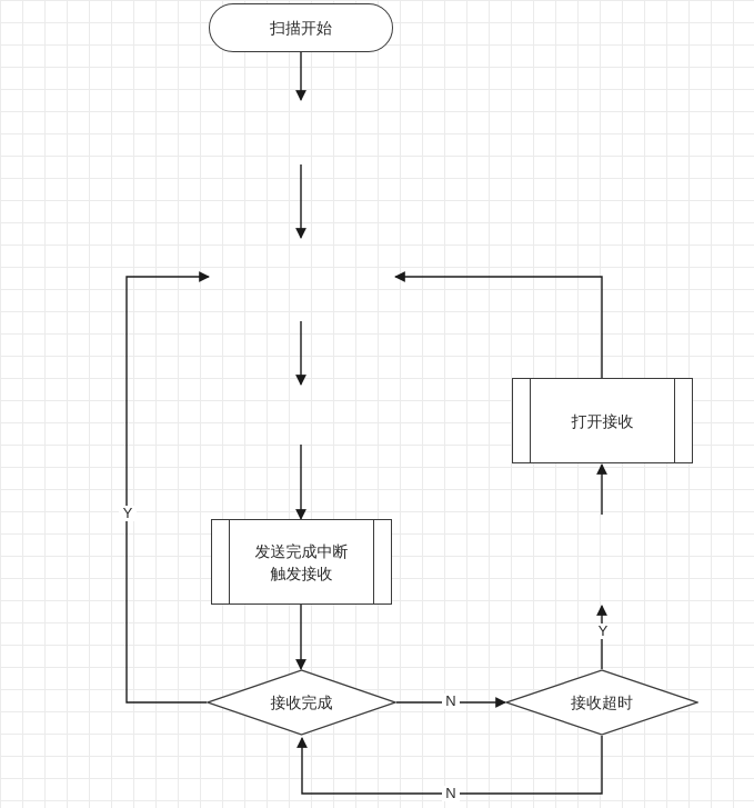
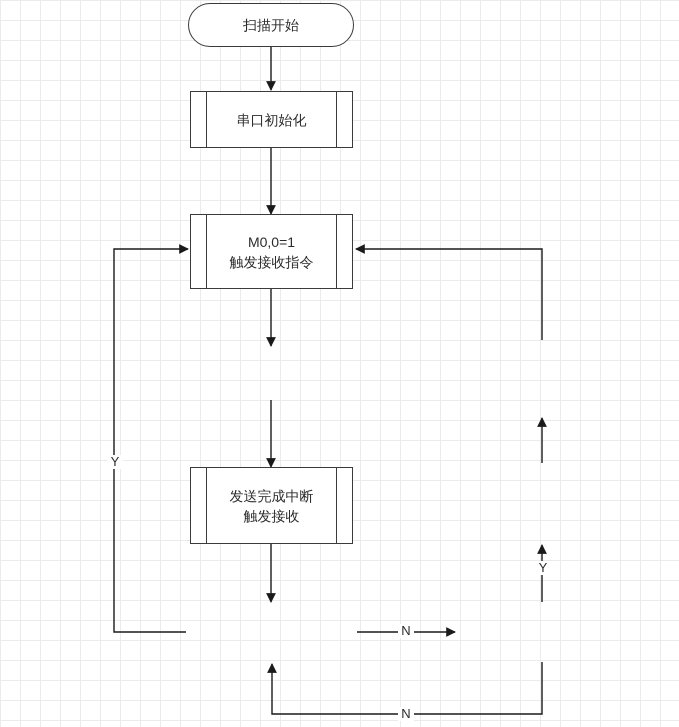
  扫描开始
+ 串口初始化
+ M0,0=1
+ 触发接收指令
  发送完成中断
  触发接收
- 接收完成
- 接收超时
- 打开接收
  Y
  N
  Y
  N
